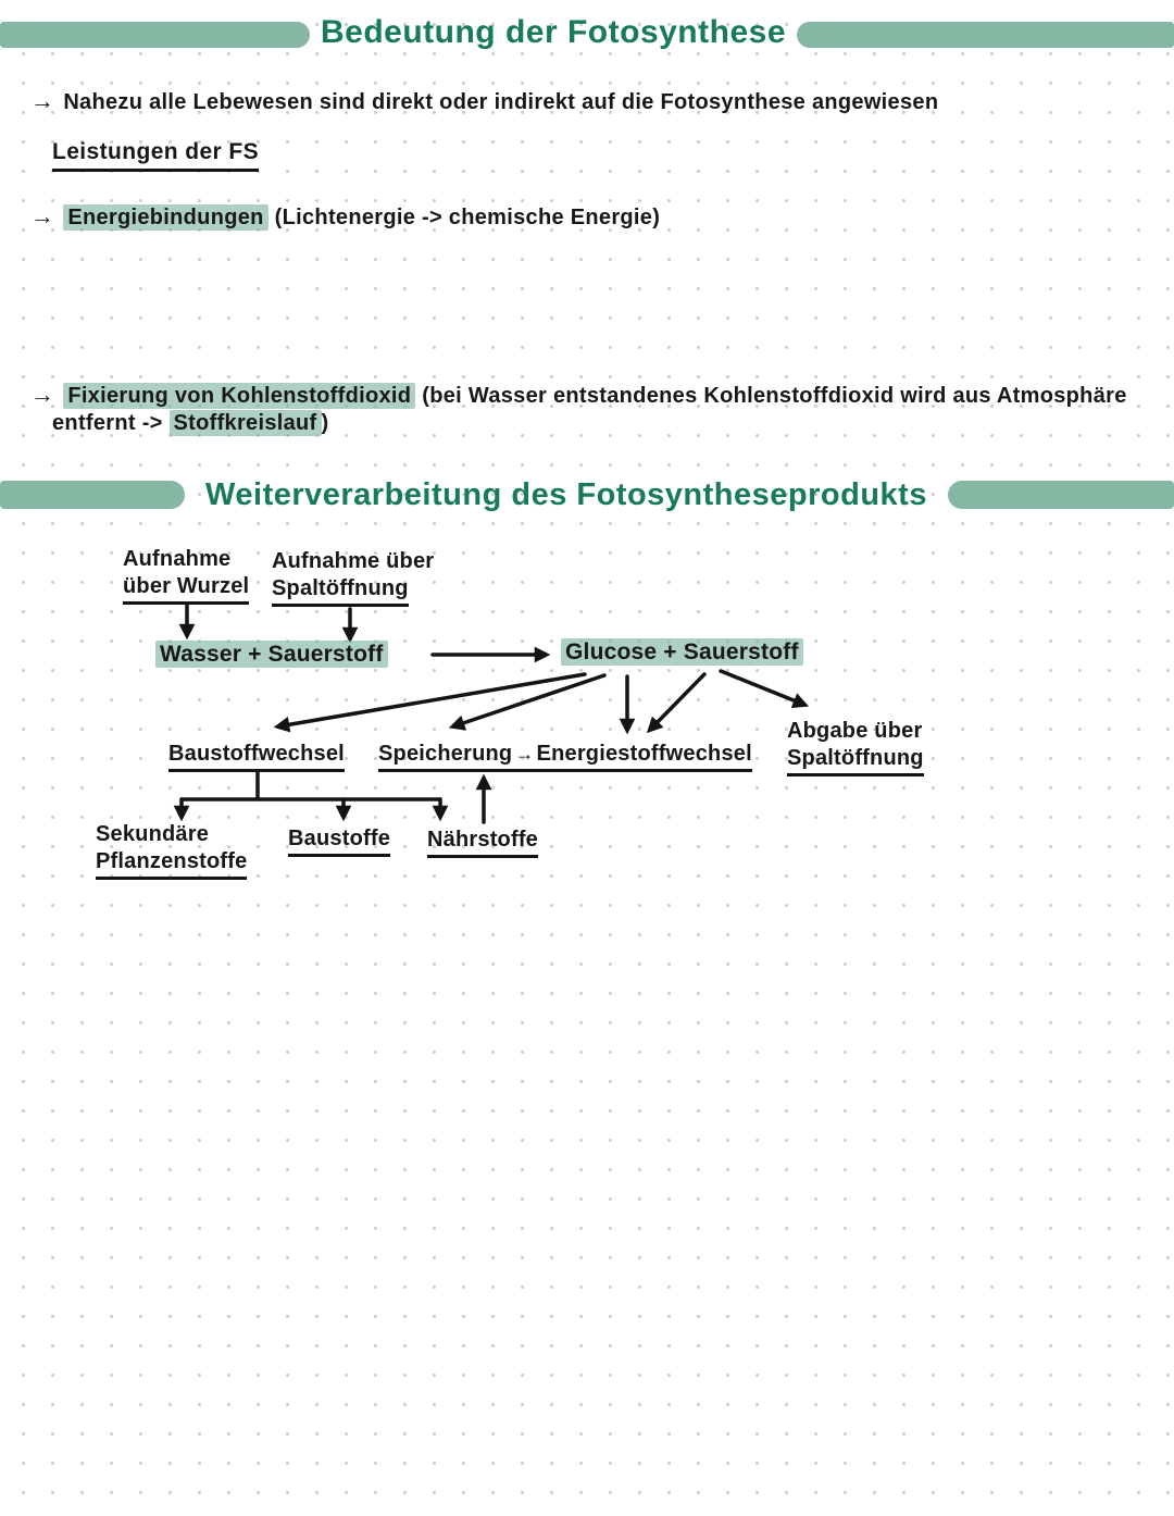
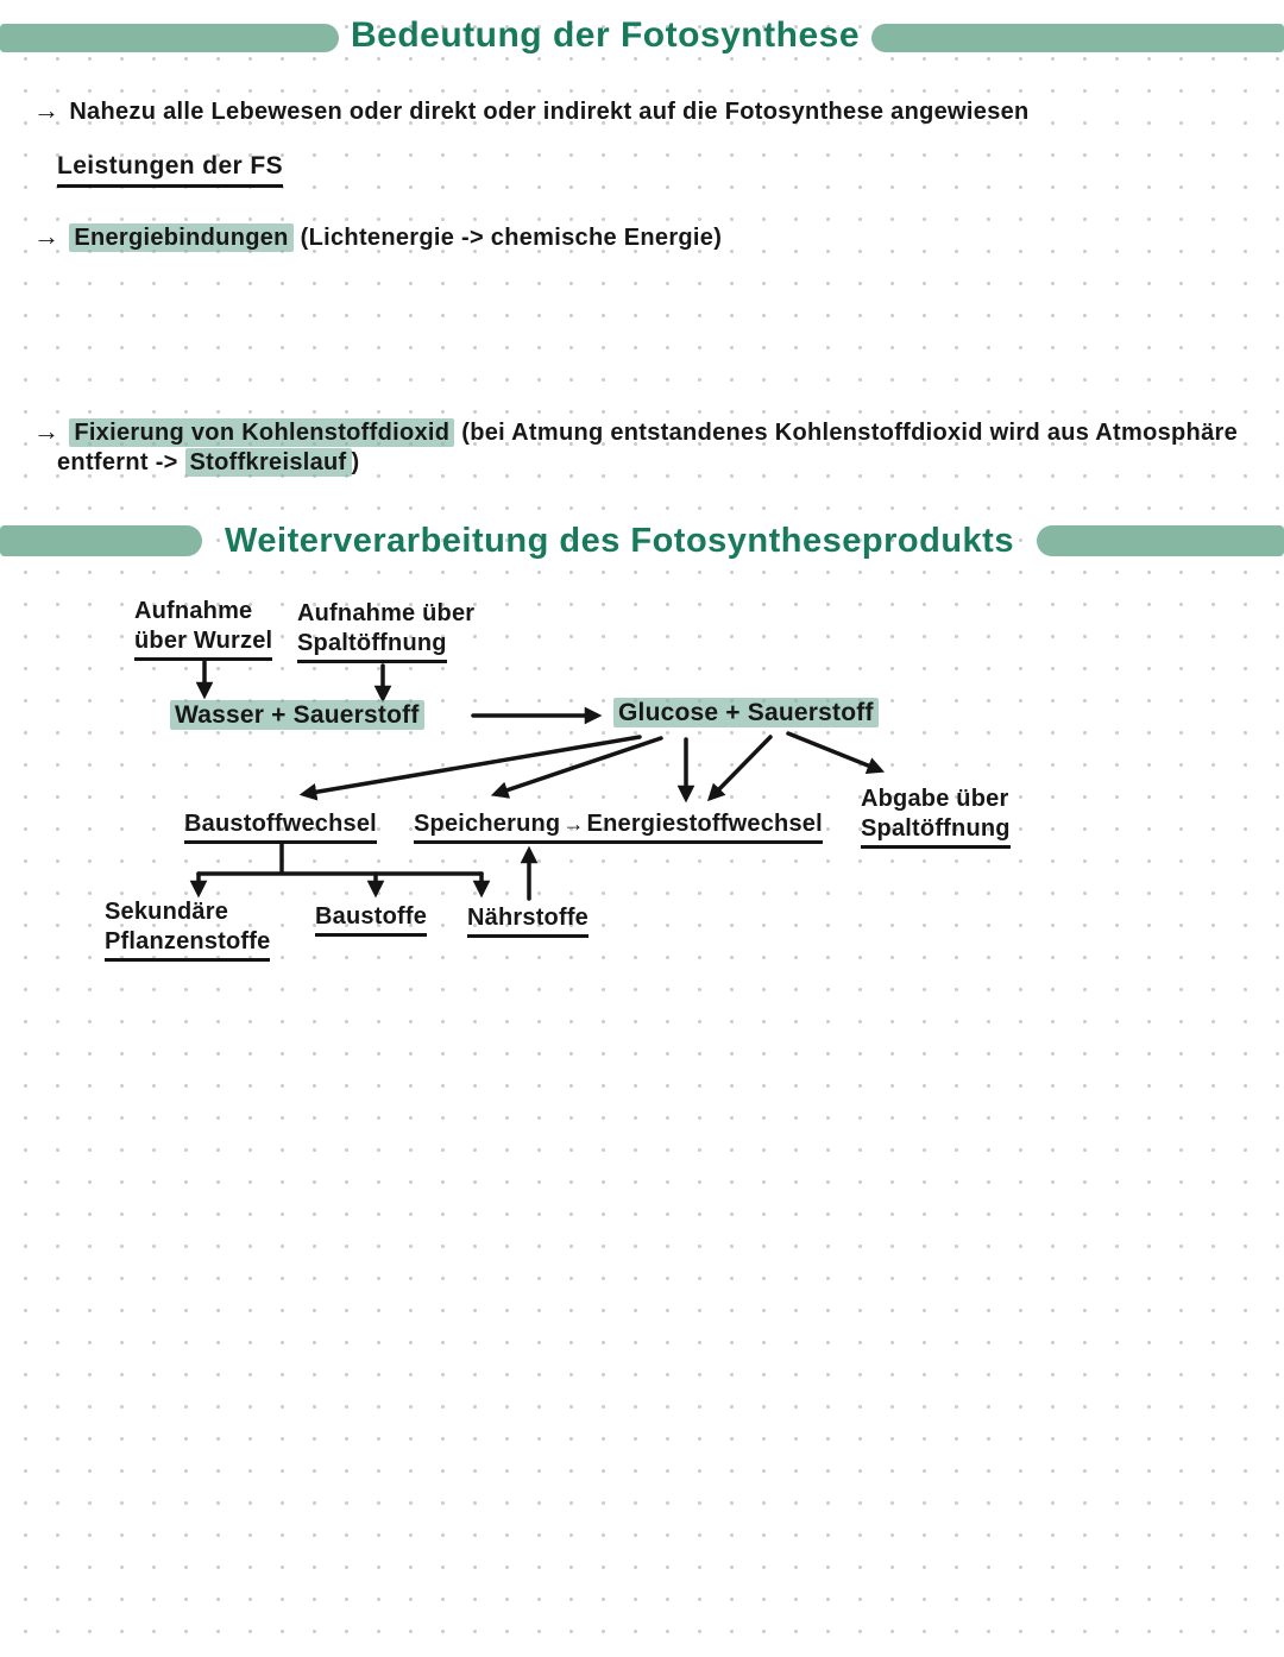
  Bedeutung der Fotosynthese
- → Nahezu alle Lebewesen sind direkt oder indirekt auf die Fotosynthese angewiesen
+ → Nahezu alle Lebewesen oder direkt oder indirekt auf die Fotosynthese angewiesen
  Leistungen der FS
  → Energiebindungen (Lichtenergie -> chemische Energie)
- → Fixierung von Kohlenstoffdioxid (bei Wasser entstandenes Kohlenstoffdioxid wird aus Atmosphäre
+ → Fixierung von Kohlenstoffdioxid (bei Atmung entstandenes Kohlenstoffdioxid wird aus Atmosphäre
  entfernt -> Stoffkreislauf )
  Weiterverarbeitung des Fotosyntheseprodukts
  Aufnahme
  über Wurzel
  Aufnahme über
  Spaltöffnung
  Wasser + Sauerstoff
  Glucose + Sauerstoff
  Baustoffwechsel
  Speicherung→Energiestoffwechsel
  Abgabe über
  Spaltöffnung
  Sekundäre
  Pflanzenstoffe
  Baustoffe
  Nährstoffe
